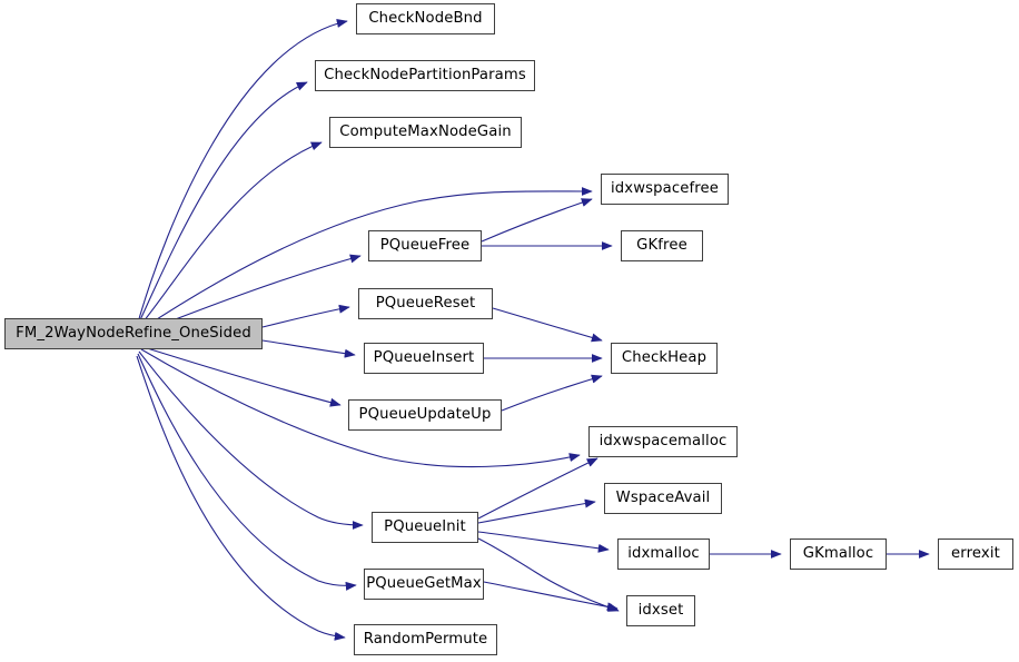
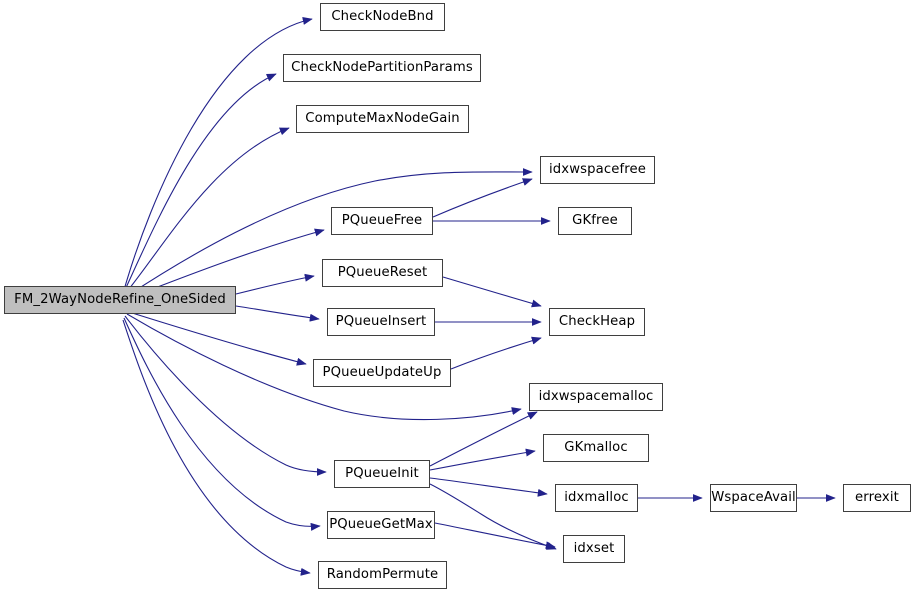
  FM_2WayNodeRefine_OneSided
  CheckNodeBnd
  CheckNodePartitionParams
  ComputeMaxNodeGain
  idxwspacefree
  PQueueFree
  GKfree
  PQueueReset
  PQueueInsert
  CheckHeap
  PQueueUpdateUp
  idxwspacemalloc
- WspaceAvail
+ GKmalloc
  PQueueInit
  idxmalloc
- GKmalloc
+ WspaceAvail
  errexit
  PQueueGetMax
  idxset
  RandomPermute
